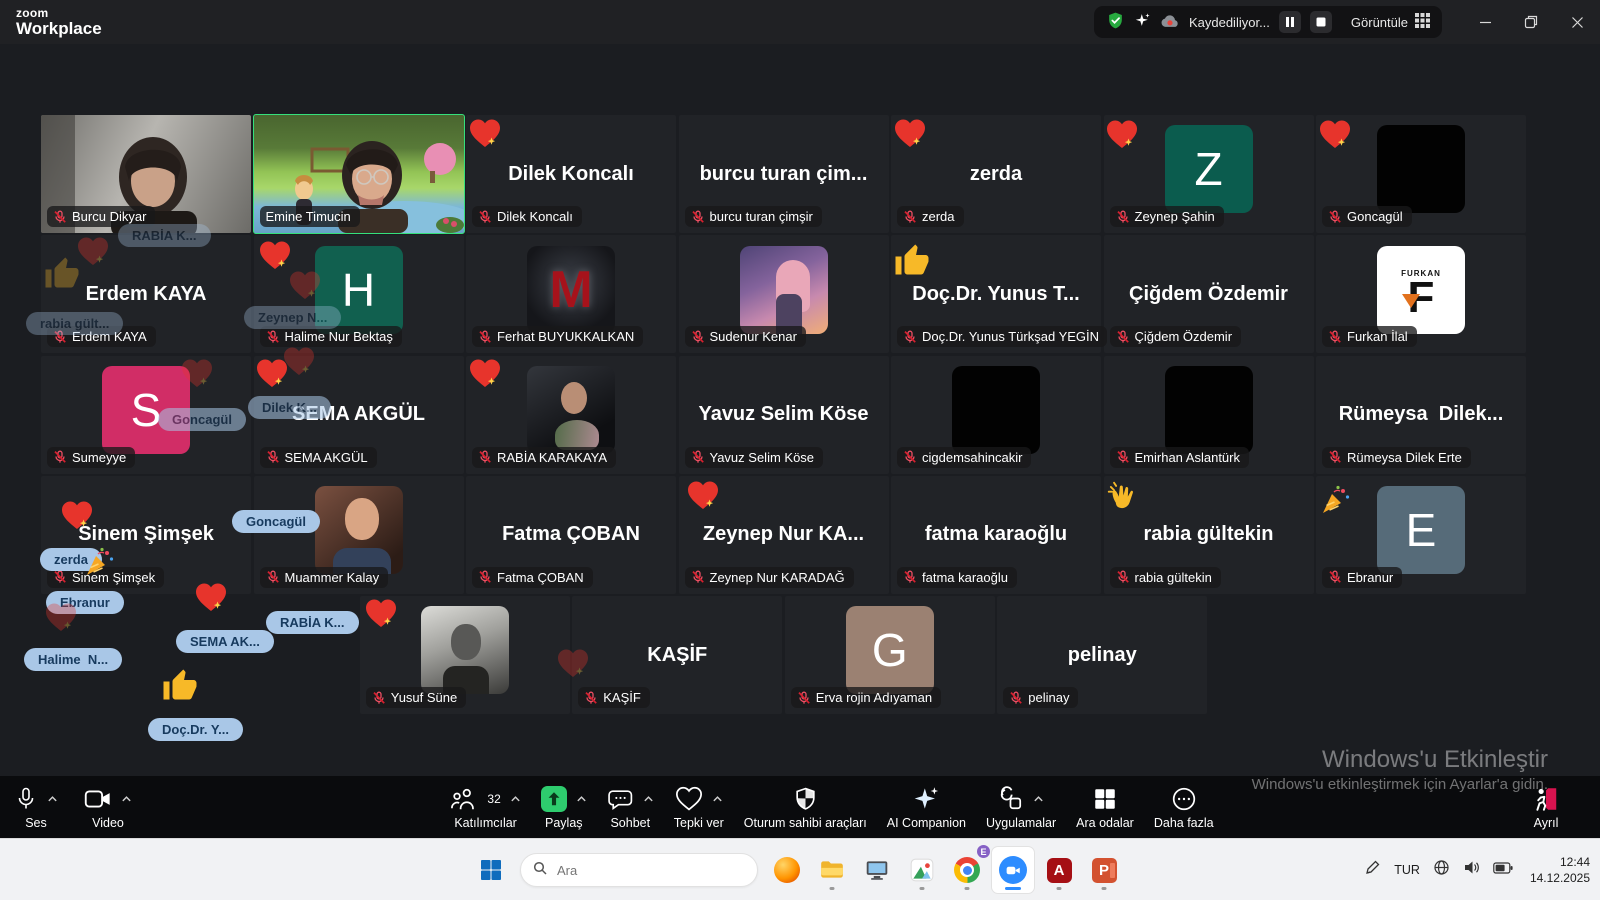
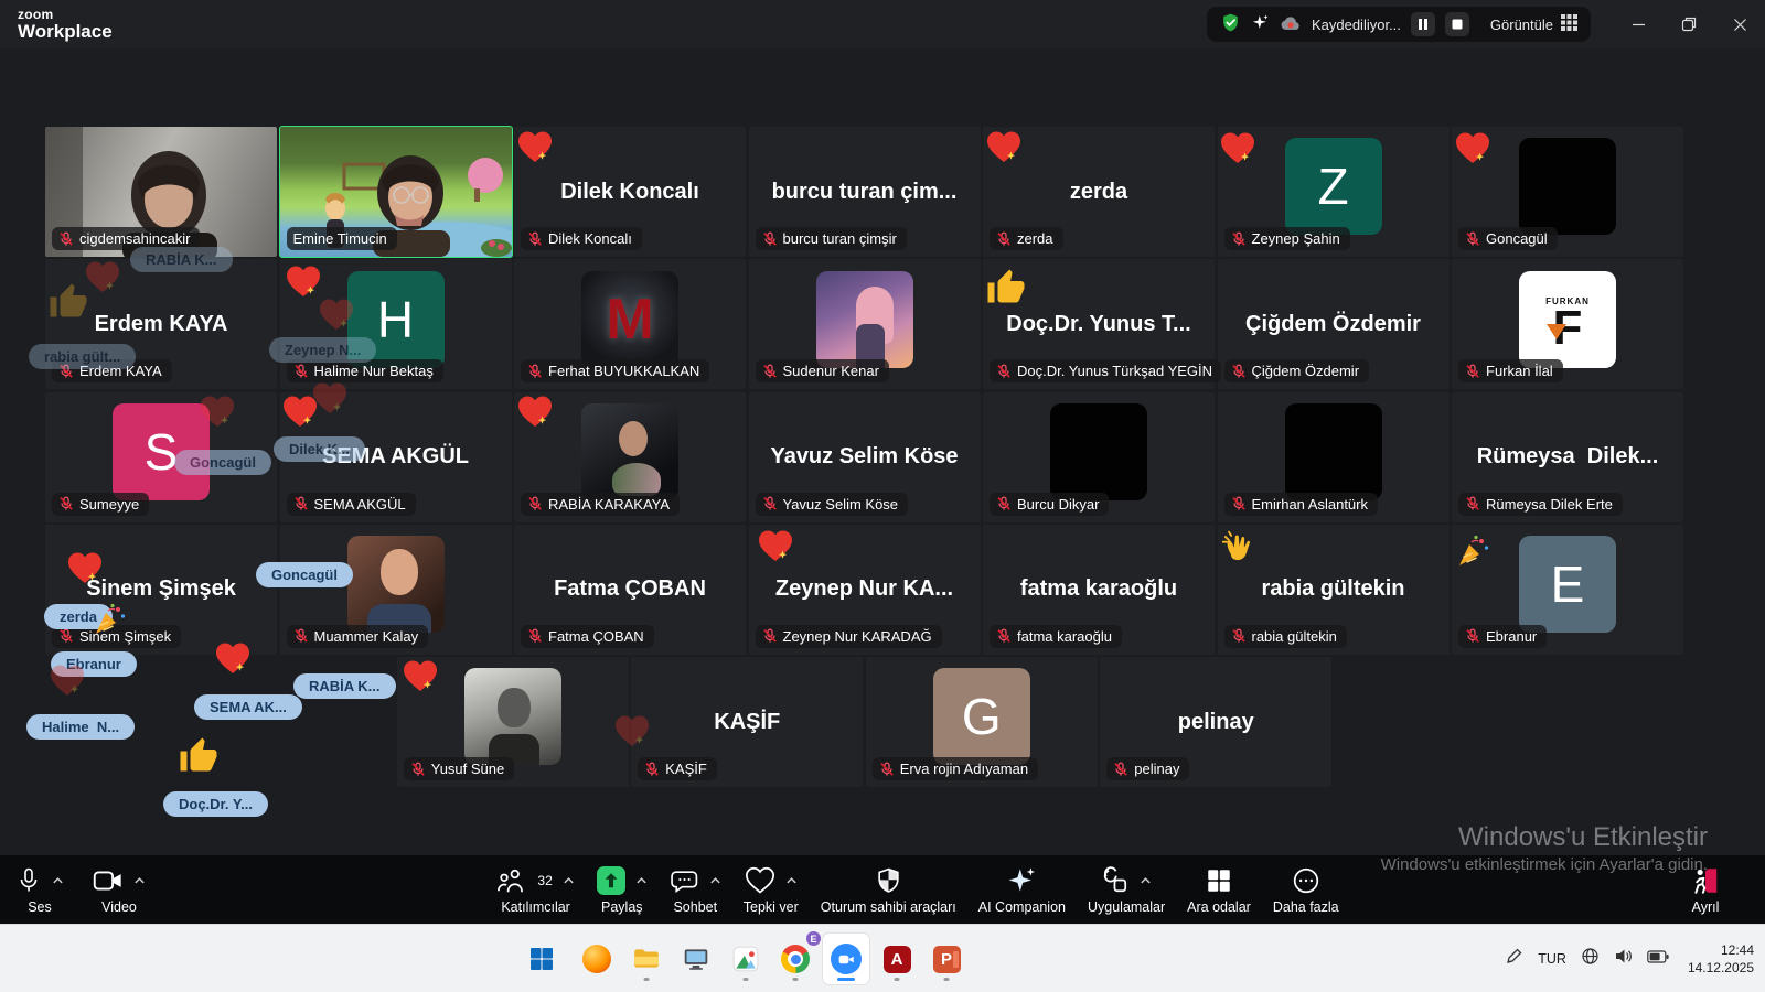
  zoom
  Workplace
  Kaydediliyor...
  Görüntüle
- Burcu Dikyar
+ cigdemsahincakir
  Emine Timucin
  Dilek Koncalı
  Dilek Koncalı
  burcu turan çim...
  burcu turan çimşir
  zerda
  zerda
  Z
  Zeynep Şahin
  Goncagül
  Erdem KAYA
  Erdem KAYA
  H
  Halime Nur Bektaş
  M
  Ferhat BUYUKKALKAN
  Sudenur Kenar
  Doç.Dr. Yunus T...
  Doç.Dr. Yunus Türkşad YEGİN
  Çiğdem Özdemir
  Çiğdem Özdemir
  FURKAN
  F
  Furkan İlal
  S
  Sumeyye
  SEMA AKGÜL
  SEMA AKGÜL
  RABİA KARAKAYA
  Yavuz Selim Köse
  Yavuz Selim Köse
- cigdemsahincakir
+ Burcu Dikyar
  Emirhan Aslantürk
  Rümeysa Dilek...
  Rümeysa Dilek Erte
  Sinem Şimşek
  Sinem Şimşek
  Muammer Kalay
  Fatma ÇOBAN
  Fatma ÇOBAN
  Zeynep Nur KA...
  Zeynep Nur KARADAĞ
  fatma karaoğlu
  fatma karaoğlu
  rabia gültekin
  rabia gültekin
  E
  Ebranur
  Yusuf Süne
  KAŞİF
  KAŞİF
  G
  Erva rojin Adıyaman
  pelinay
  pelinay
  RABİA K...
  rabia gült...
  Zeynep N...
  Goncagül
  Dilek K...
  zerda
  Ebranur
  Halime N...
  Goncagül
  SEMA AK...
  RABİA K...
  Doç.Dr. Y...
  Windows'u Etkinleştir
  Windows'u etkinleştirmek için Ayarlar'a gidin.
  Ses
  Video
  32
  Katılımcılar
  Paylaş
  Sohbet
  Tepki ver
  Oturum sahibi araçları
  AI Companion
  Uygulamalar
  Ara odalar
  Daha fazla
  Ayrıl
- Ara
  E
  A
  P
  TUR
  12:44
  14.12.2025
